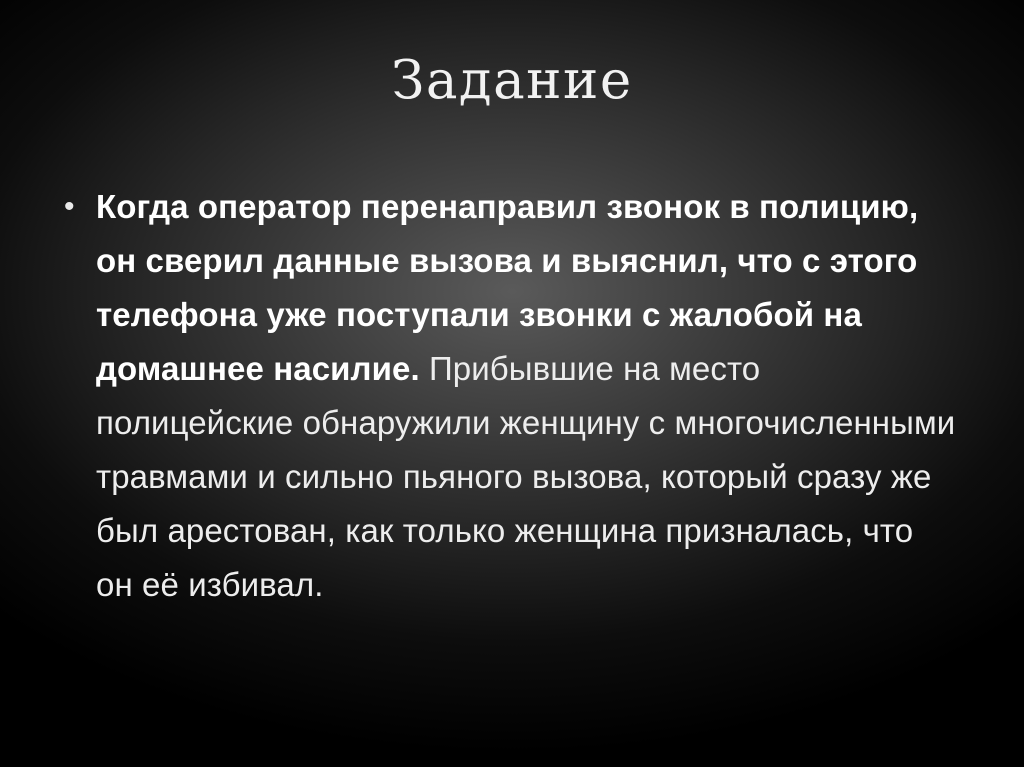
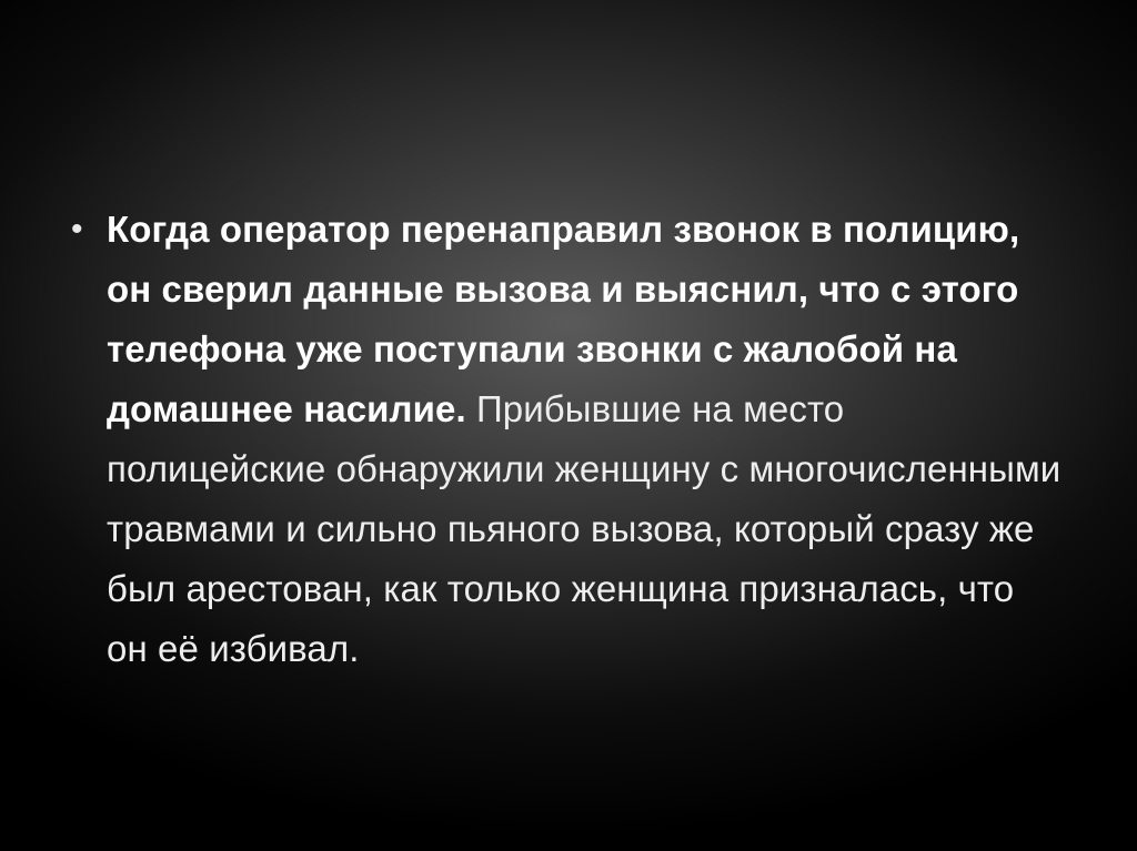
- Задание
  •
  Когда оператор перенаправил звонок в полицию, он сверил данные вызова и выяснил, что с этого телефона уже поступали звонки с жалобой на домашнее насилие. Прибывшие на место полицейские обнаружили женщину с многочисленными травмами и сильно пьяного вызова, который сразу же был арестован, как только женщина призналась, что он её избивал.
